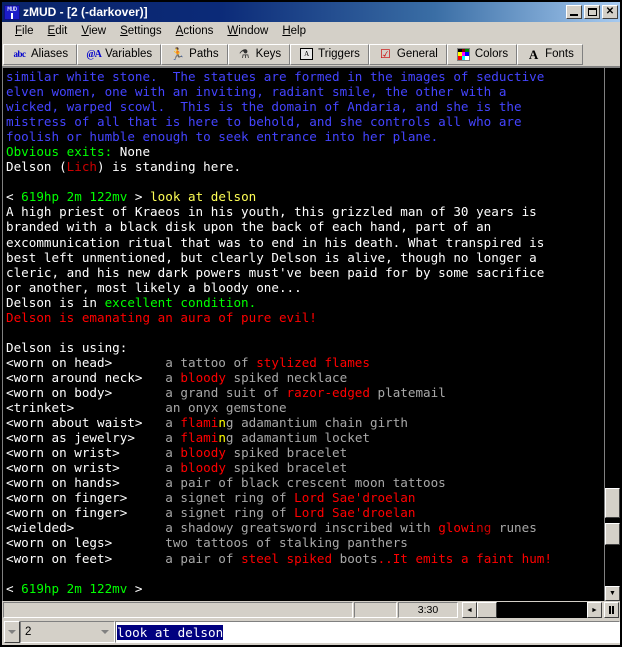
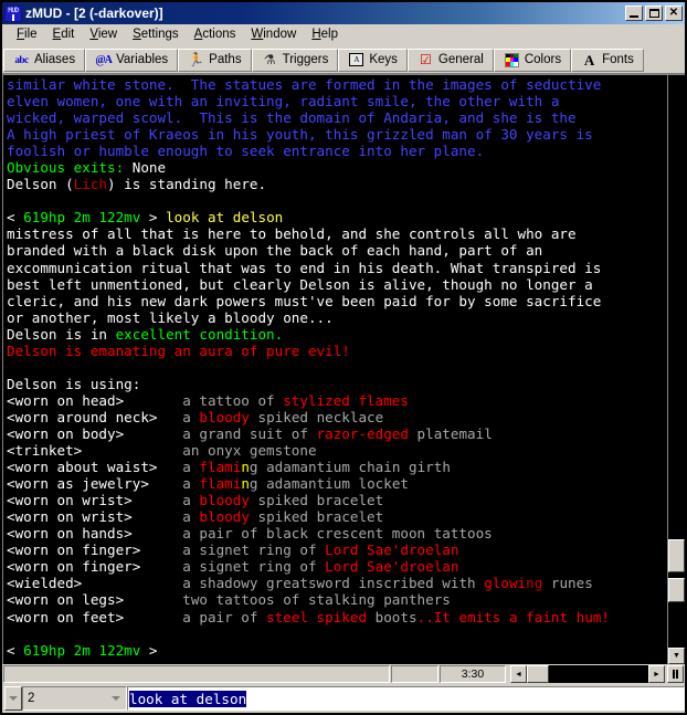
  zMUD - [2 (-darkover)]
  ✕
  File
  Edit
  View
  Settings
  Actions
  Window
  Help
  abc
  Aliases
  @A
  Variables
  🏃
  Paths
  ⚗
- Keys
+ Triggers
  A
- Triggers
+ Keys
  ☑
  General
  Colors
  A
  Fonts
  similar white stone. The statues are formed in the images of seductive
  elven women, one with an inviting, radiant smile, the other with a
  wicked, warped scowl. This is the domain of Andaria, and she is the
- mistress of all that is here to behold, and she controls all who are
+ A high priest of Kraeos in his youth, this grizzled man of 30 years is
  foolish or humble enough to seek entrance into her plane.
  Obvious exits: None
  Delson (Lich) is standing here.
  < 619hp 2m 122mv > look at delson
- A high priest of Kraeos in his youth, this grizzled man of 30 years is
+ mistress of all that is here to behold, and she controls all who are
  branded with a black disk upon the back of each hand, part of an
  excommunication ritual that was to end in his death. What transpired is
  best left unmentioned, but clearly Delson is alive, though no longer a
  cleric, and his new dark powers must've been paid for by some sacrifice
  or another, most likely a bloody one...
  Delson is in excellent condition.
  Delson is emanating an aura of pure evil!
  Delson is using:
  <worn on head> a tattoo of stylized flames
  <worn around neck> a bloody spiked necklace
  <worn on body> a grand suit of razor-edged platemail
  <trinket> an onyx gemstone
  <worn about waist> a flaming adamantium chain girth
  <worn as jewelry> a flaming adamantium locket
  <worn on wrist> a bloody spiked bracelet
  <worn on wrist> a bloody spiked bracelet
  <worn on hands> a pair of black crescent moon tattoos
  <worn on finger> a signet ring of Lord Sae'droelan
  <worn on finger> a signet ring of Lord Sae'droelan
  <wielded> a shadowy greatsword inscribed with glowing runes
  <worn on legs> two tattoos of stalking panthers
  <worn on feet> a pair of steel spiked boots..It emits a faint hum!
  < 619hp 2m 122mv >
  3:30
  2
  look at delson
